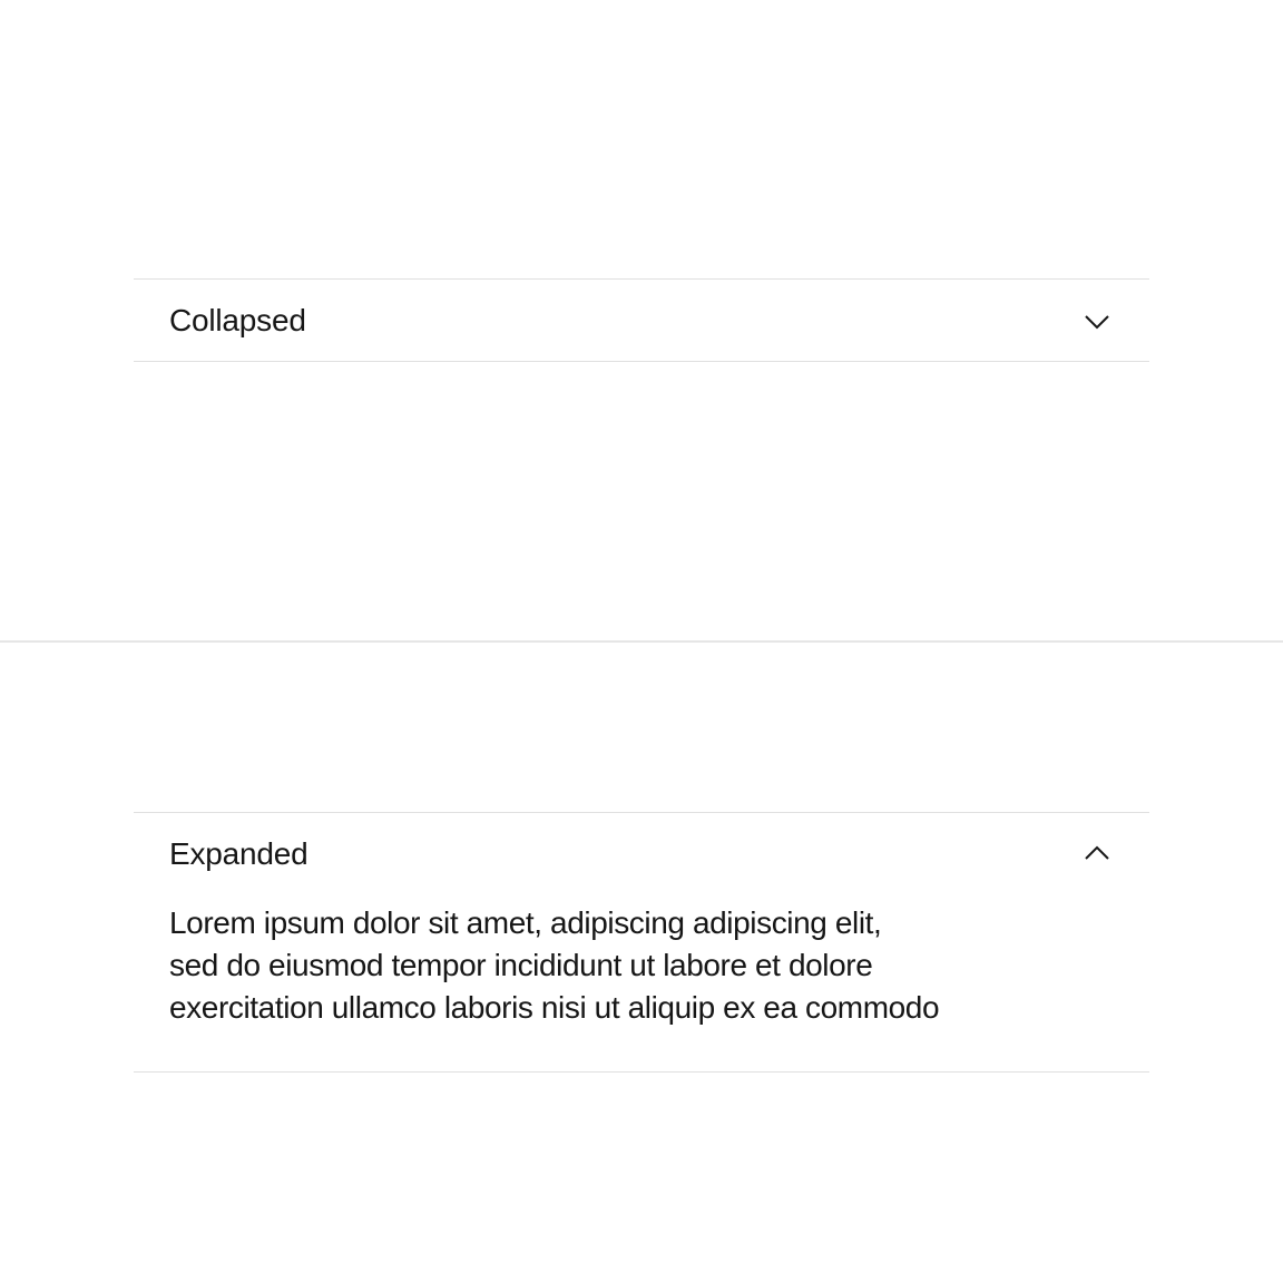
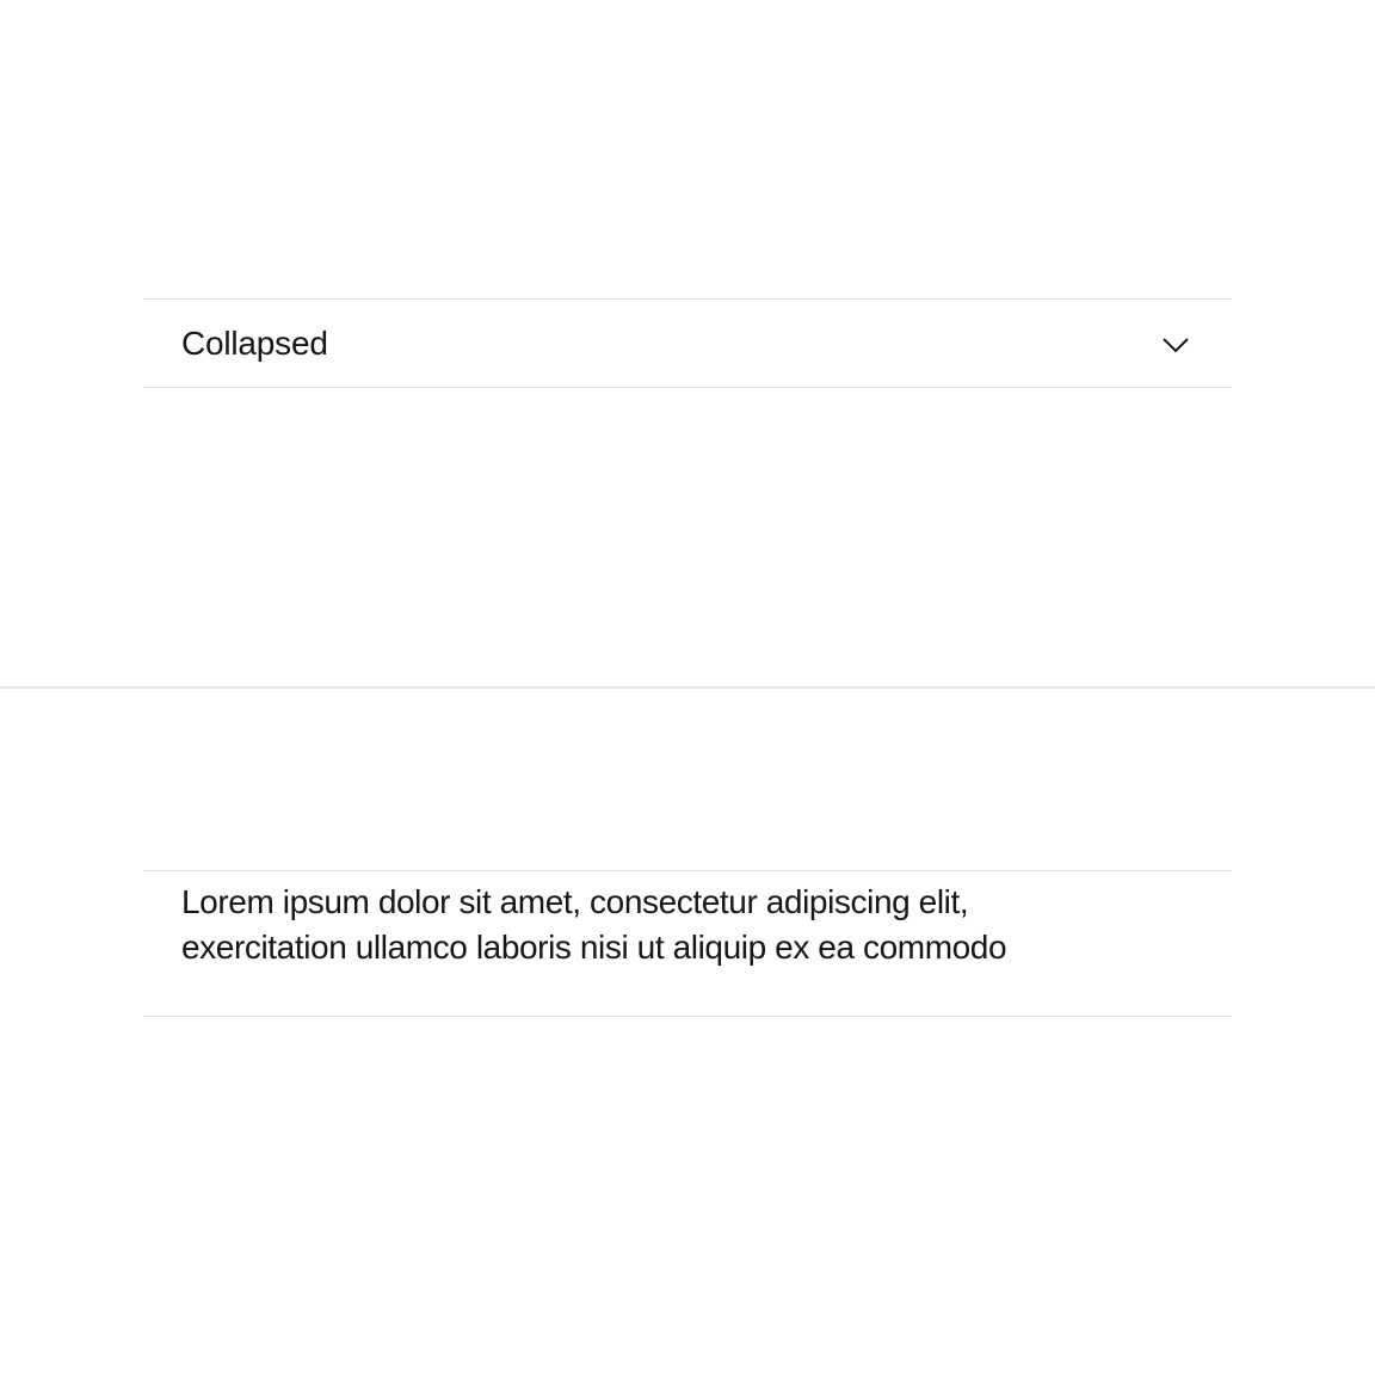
  Collapsed
- Expanded
- Lorem ipsum dolor sit amet, adipiscing adipiscing elit,
+ Lorem ipsum dolor sit amet, consectetur adipiscing elit,
- sed do eiusmod tempor incididunt ut labore et dolore
  exercitation ullamco laboris nisi ut aliquip ex ea commodo
